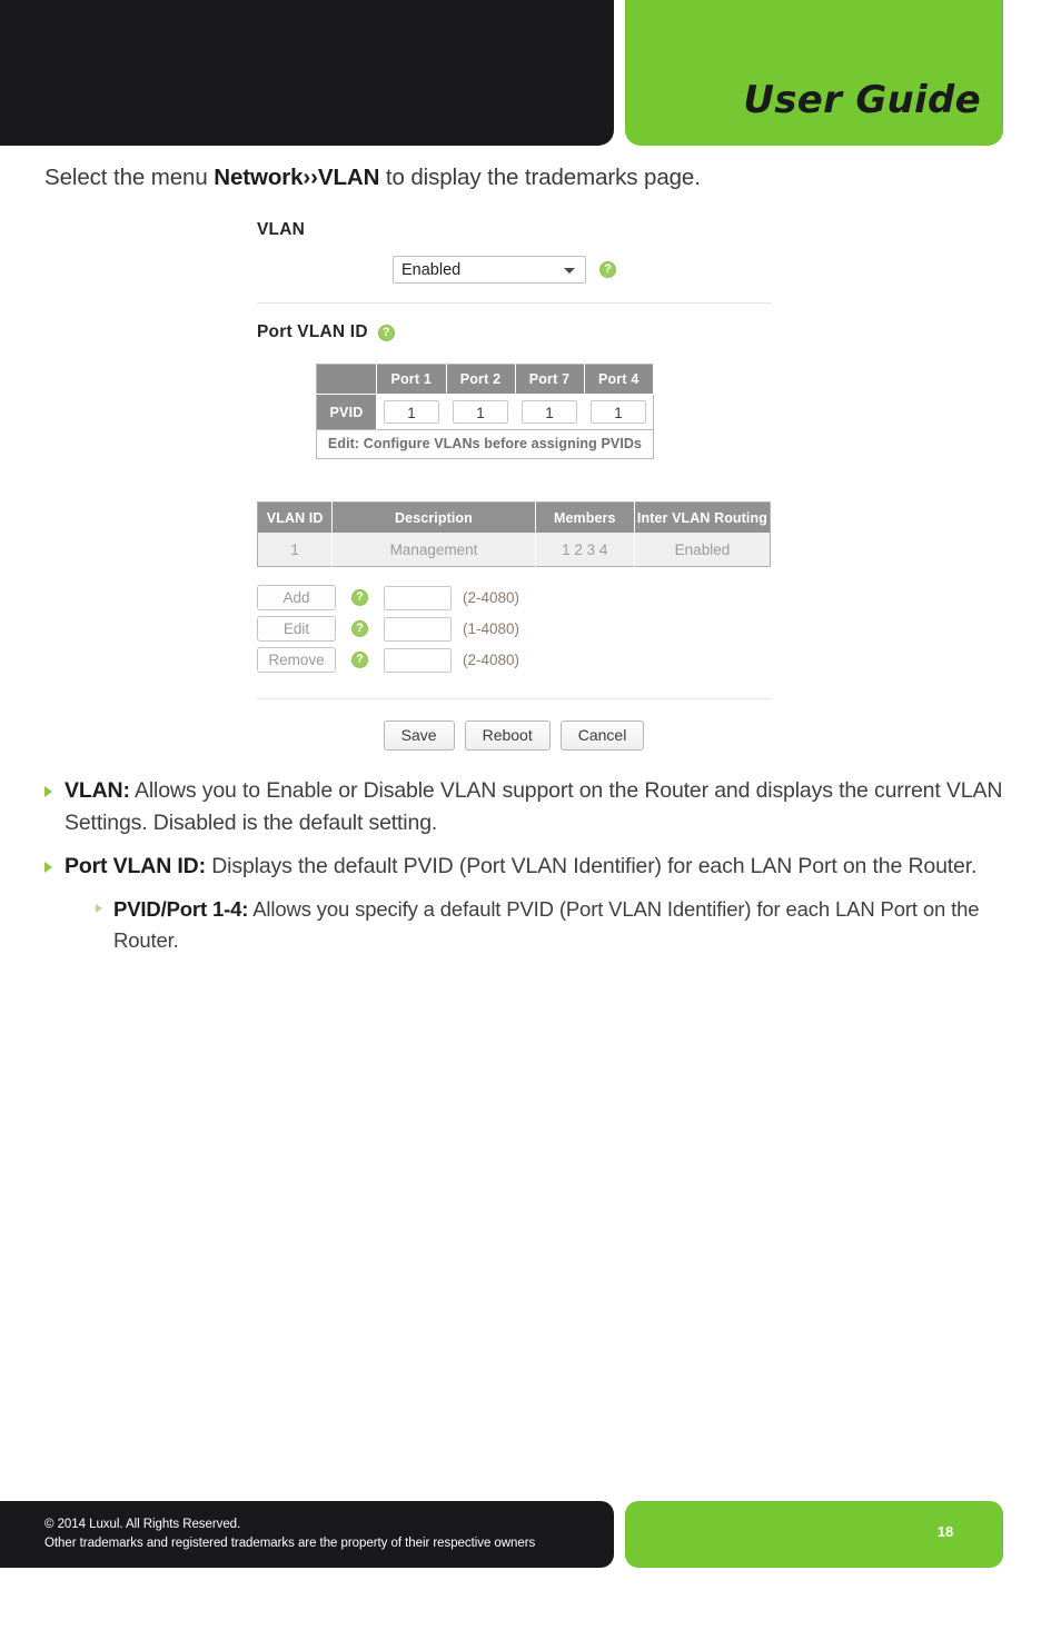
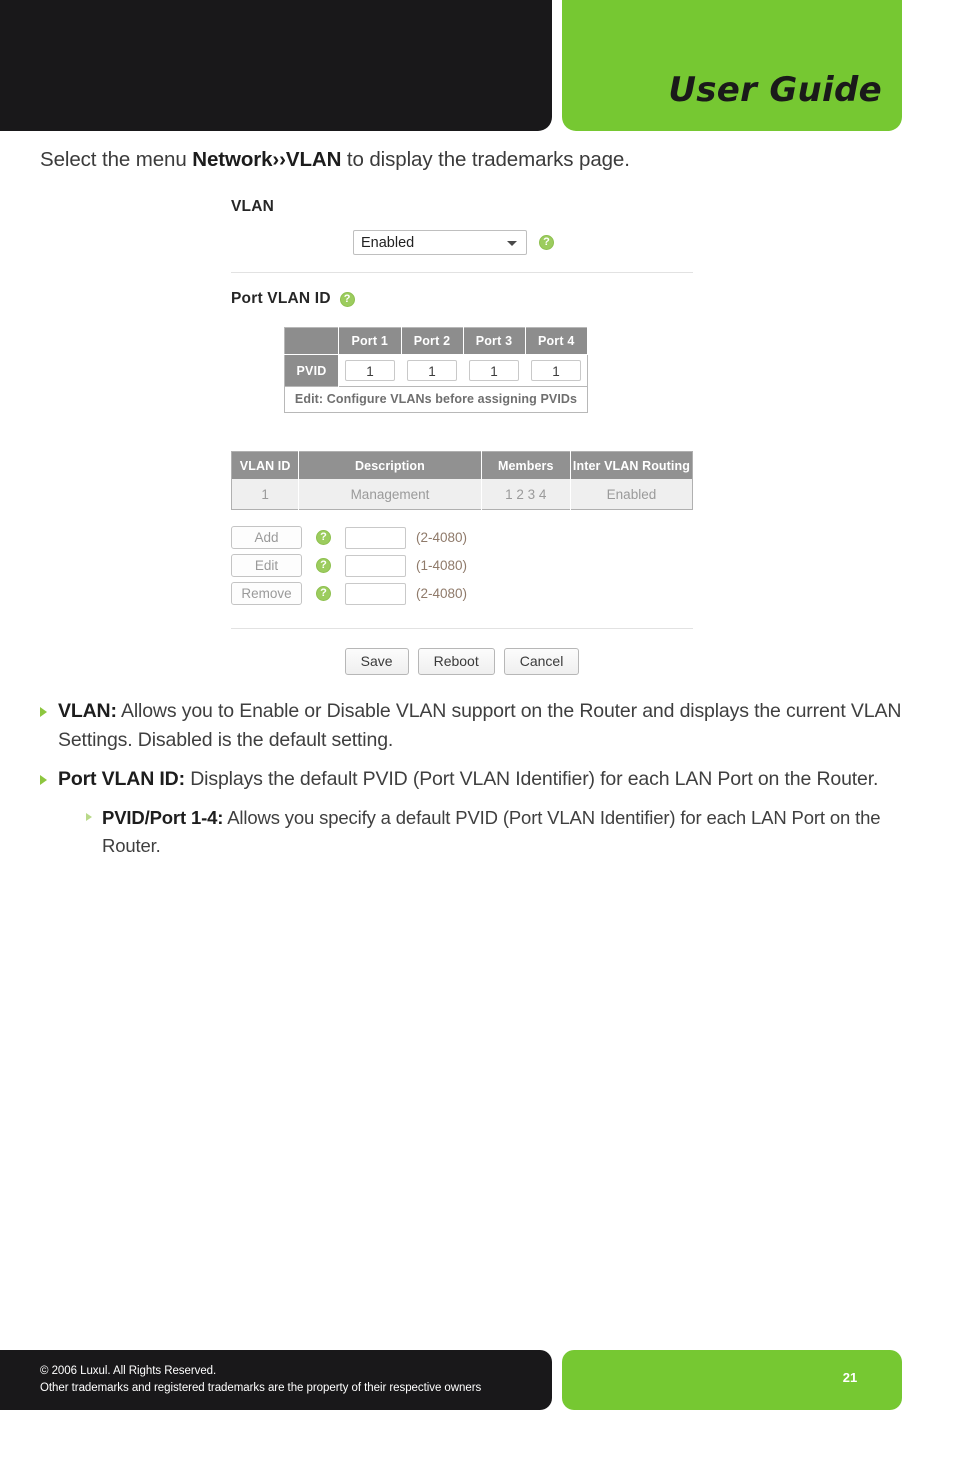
  User Guide
  Select the menu Network››VLAN to display the trademarks page.
  VLAN
  Enabled
  Port VLAN ID
- 	Port 1	Port 2	Port 7	Port 4
+ 	Port 1	Port 2	Port 3	Port 4
  PVID	1	1	1	1
  Edit: Configure VLANs before assigning PVIDs
  VLAN ID	Description	Members	Inter VLAN Routing
  1	Management	1 2 3 4	Enabled
  Add
  (2-4080)
  Edit
  (1-4080)
  Remove
  (2-4080)
  Save
  Reboot
  Cancel
  VLAN: Allows you to Enable or Disable VLAN support on the Router and displays the current VLAN Settings. Disabled is the default setting.
  Port VLAN ID: Displays the default PVID (Port VLAN Identifier) for each LAN Port on the Router.
  PVID/Port 1-4: Allows you specify a default PVID (Port VLAN Identifier) for each LAN Port on the Router.
- © 2014 Luxul. All Rights Reserved.
+ © 2006 Luxul. All Rights Reserved.
  Other trademarks and registered trademarks are the property of their respective owners
- 18
+ 21
